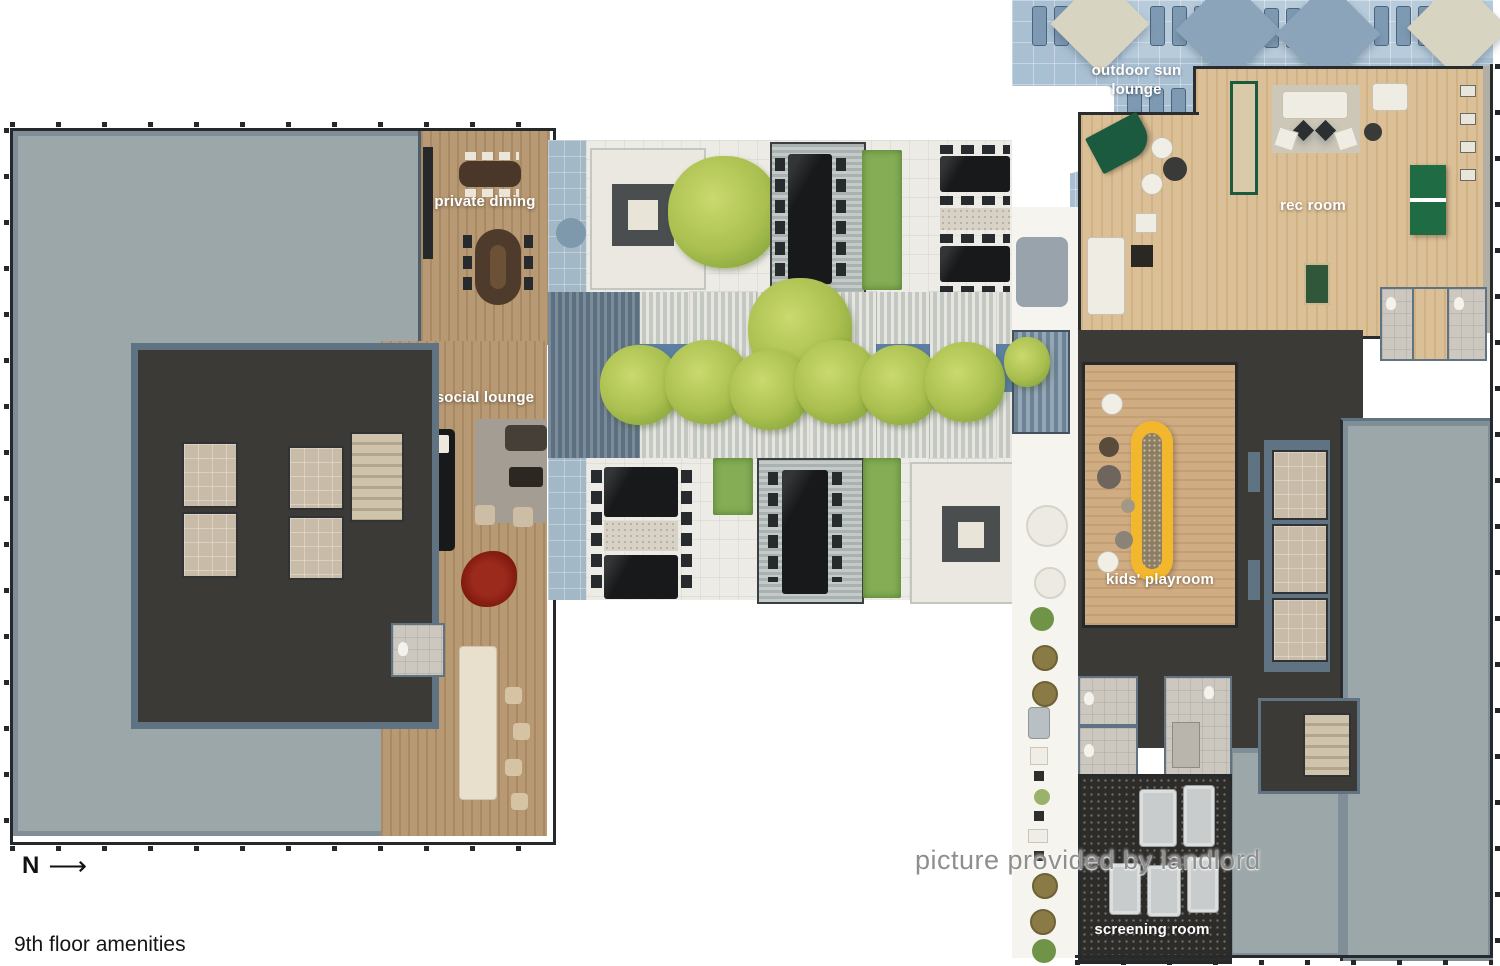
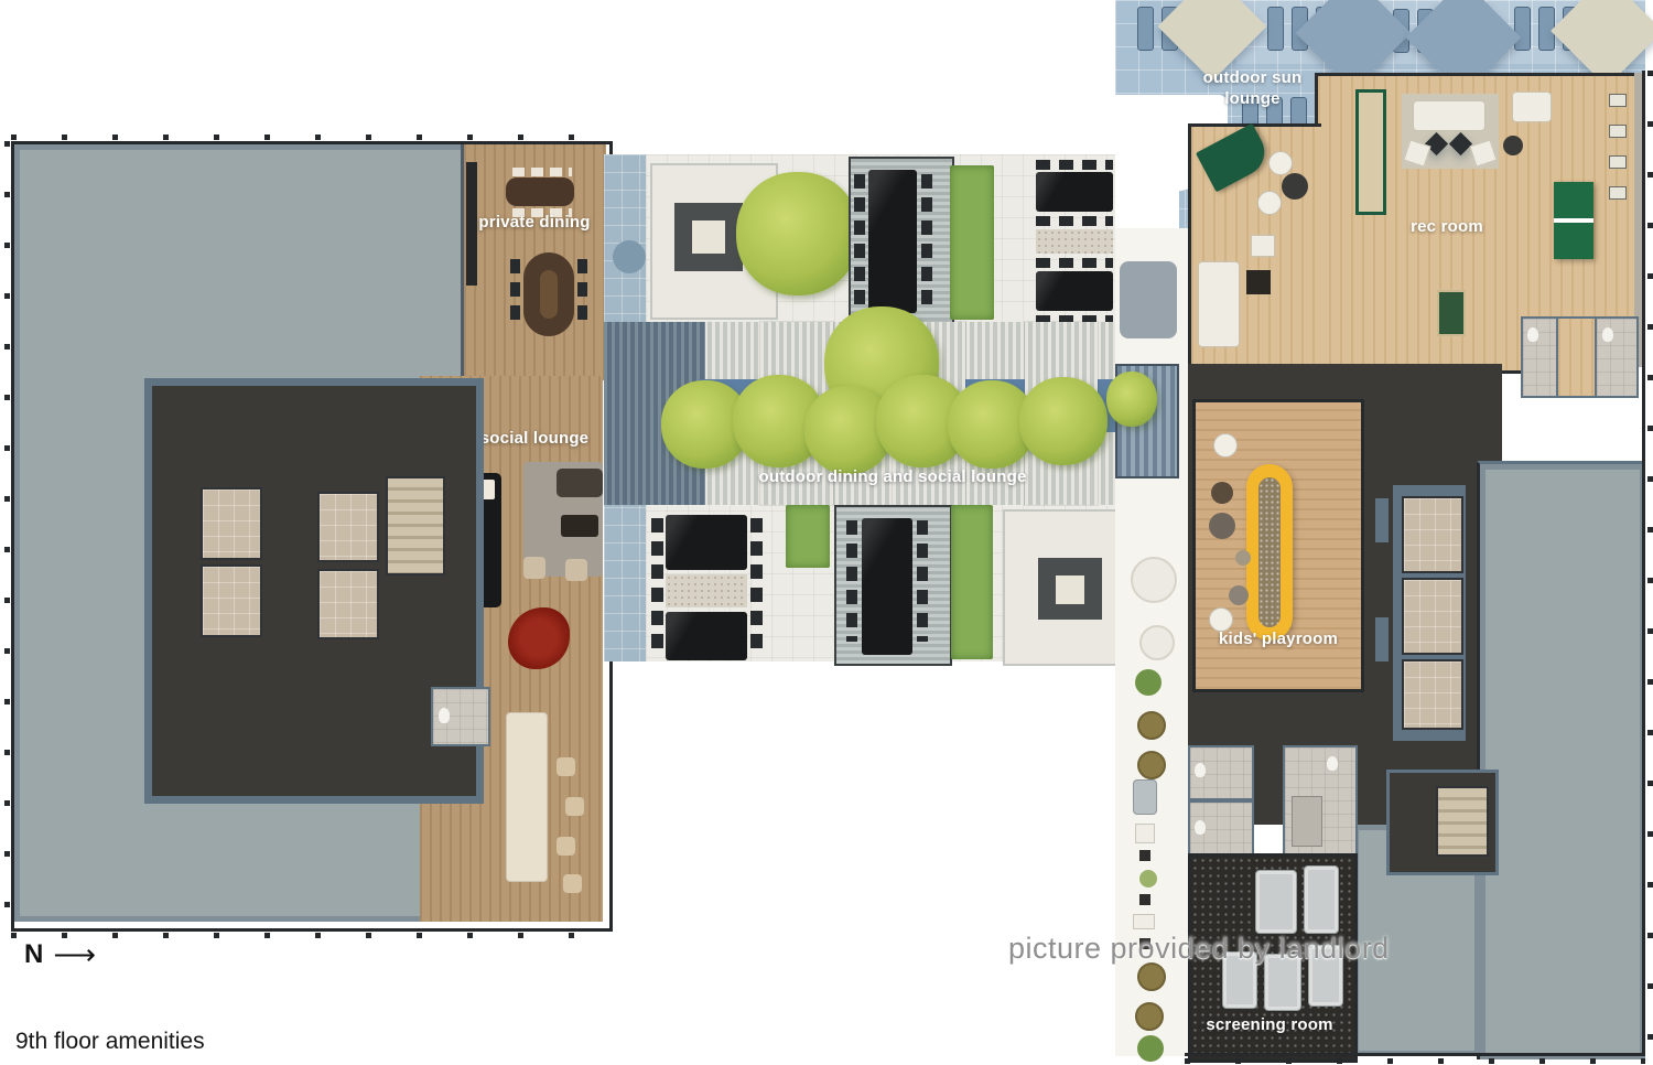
  private dining
  social lounge
+ outdoor dining and social lounge
  outdoor sun lounge
  rec room
  kids' playroom
  screening room
  picture provided by landlord
  N
  ⟶
  9th floor amenities
